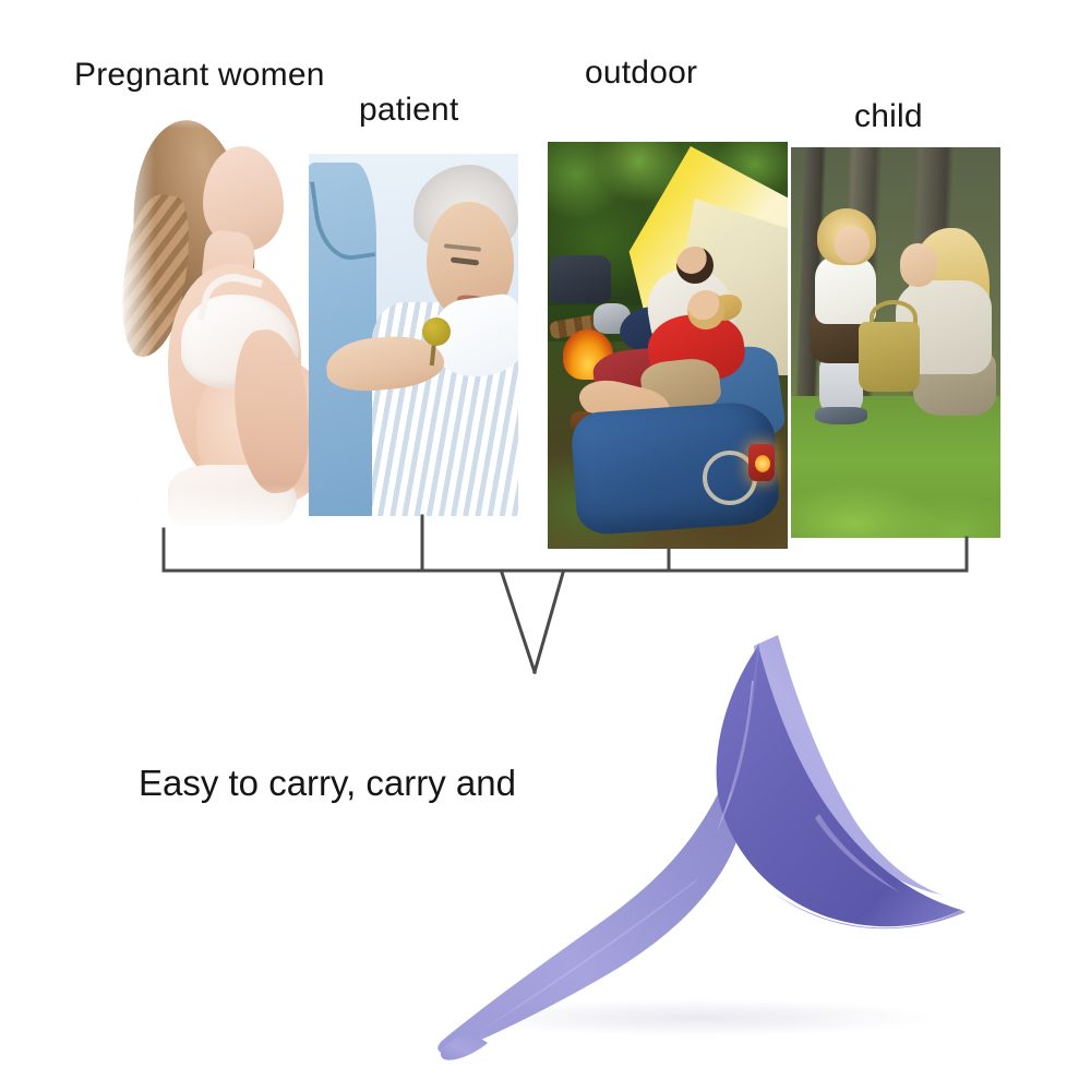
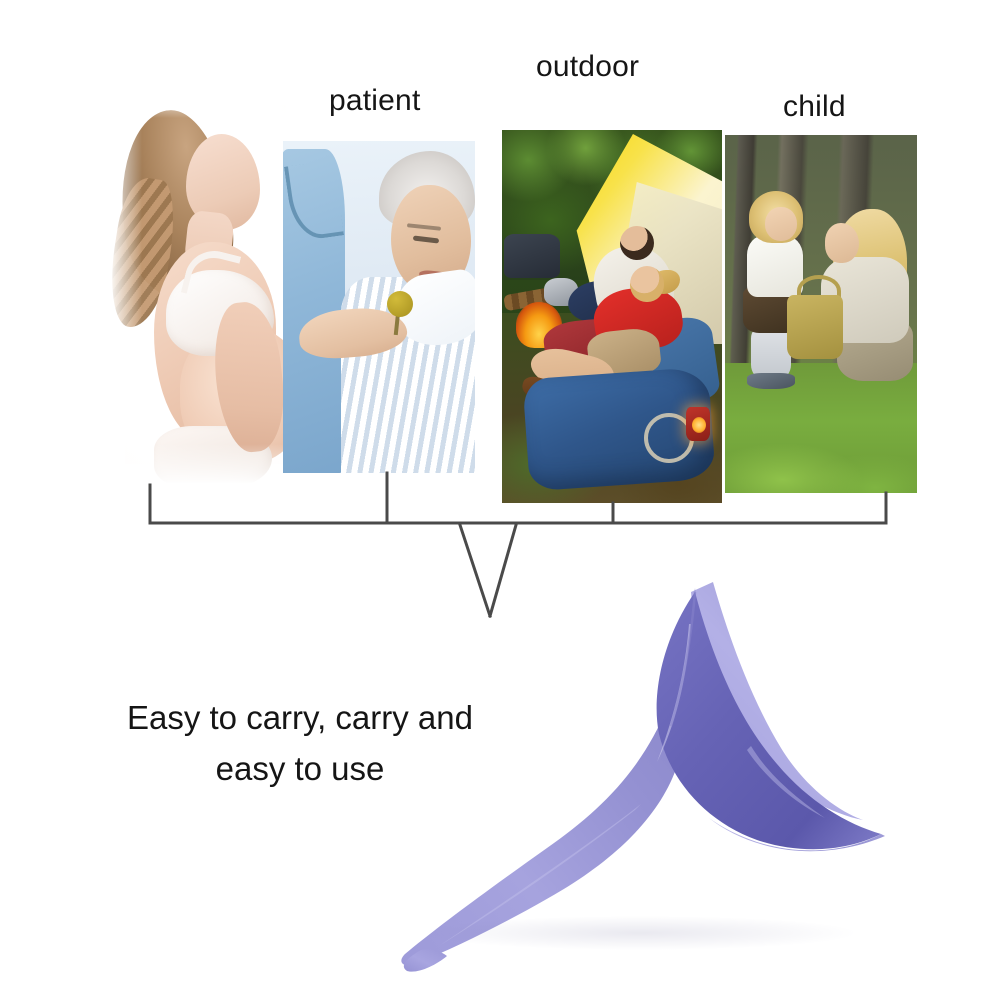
- Pregnant women
  patient
  outdoor
  child
  Easy to carry, carry and
+ easy to use
